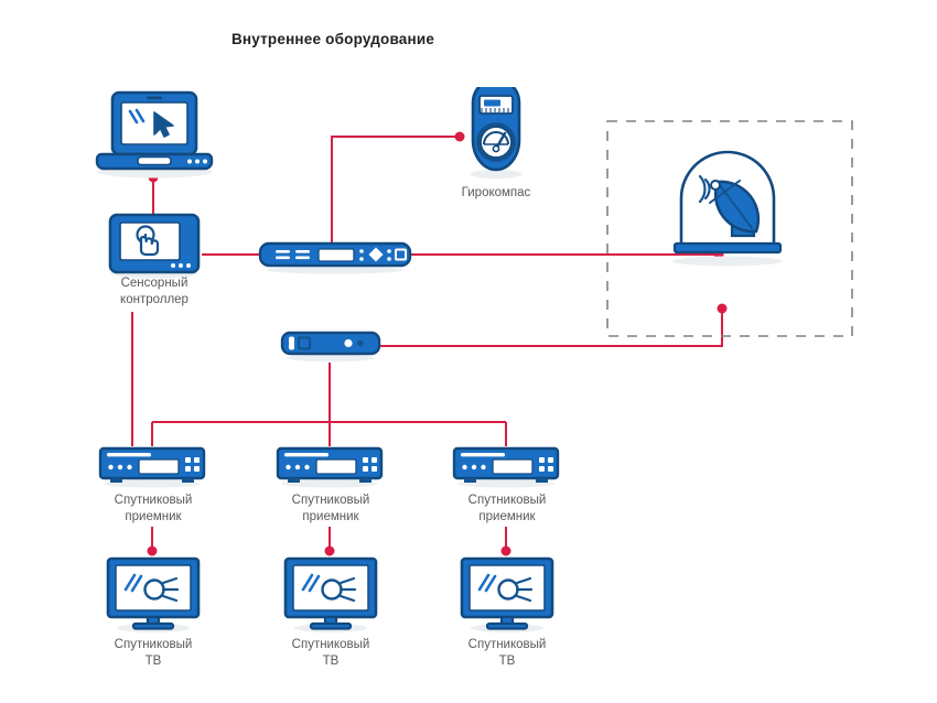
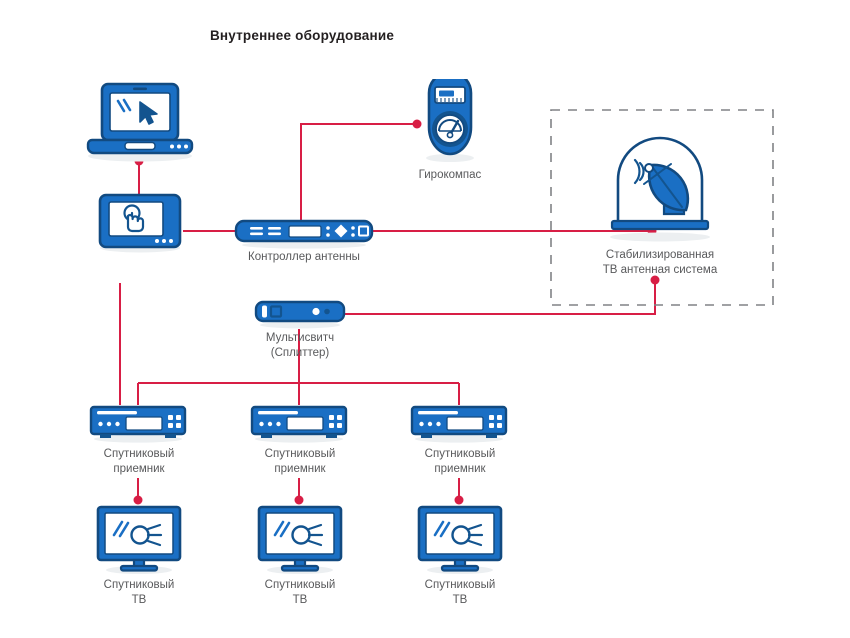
  Внутреннее оборудование
- Сенсорный
- контроллер
  Гирокомпас
+ Контроллер антенны
+ Стабилизированная
+ ТВ антенная система
+ Мультисвитч
+ (Сплиттер)
  Спутниковый
  приемник
  Спутниковый
  приемник
  Спутниковый
  приемник
  Спутниковый
  ТВ
  Спутниковый
  ТВ
  Спутниковый
  ТВ
